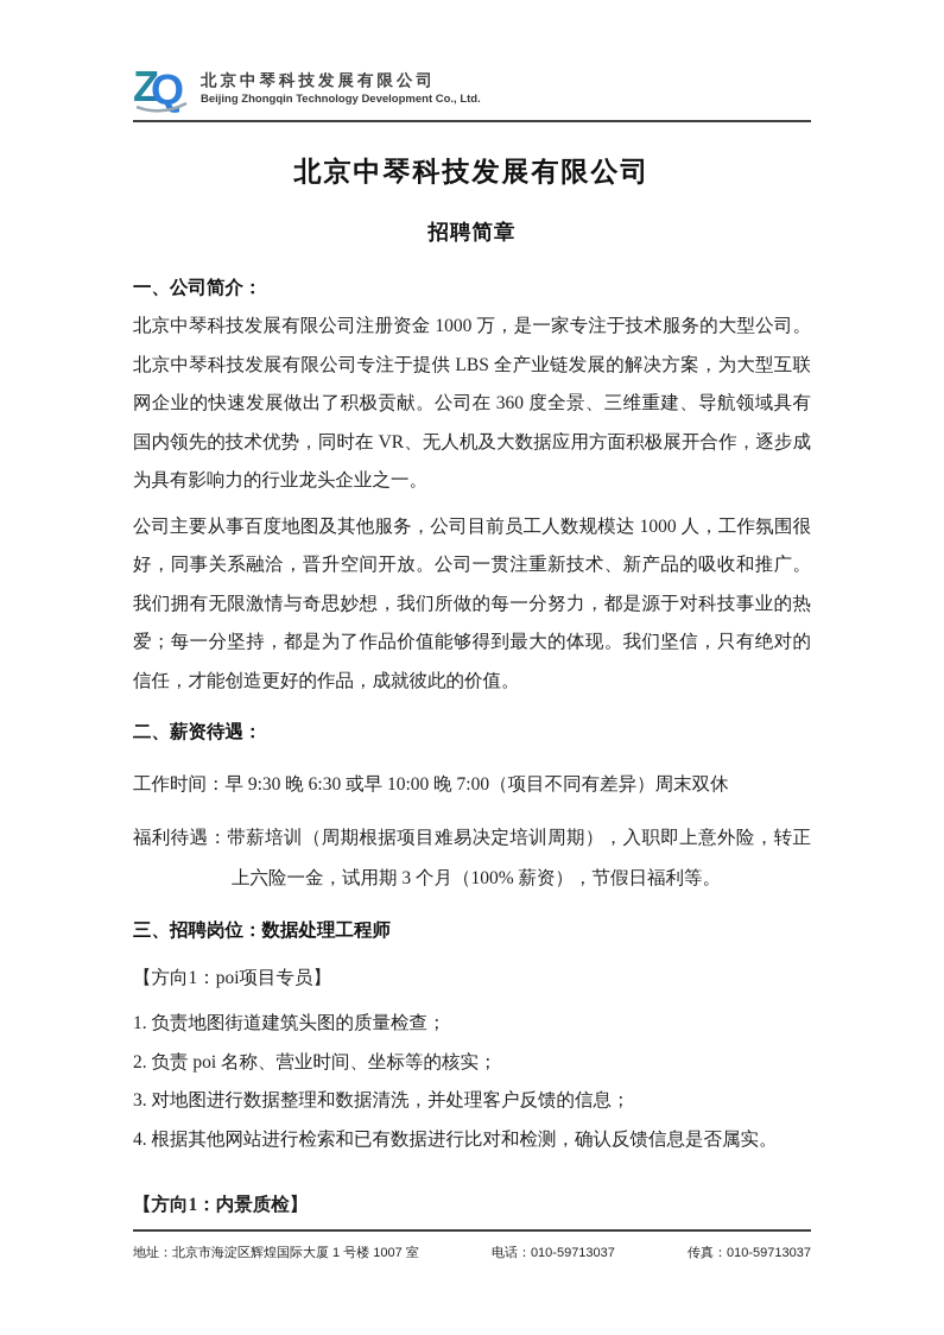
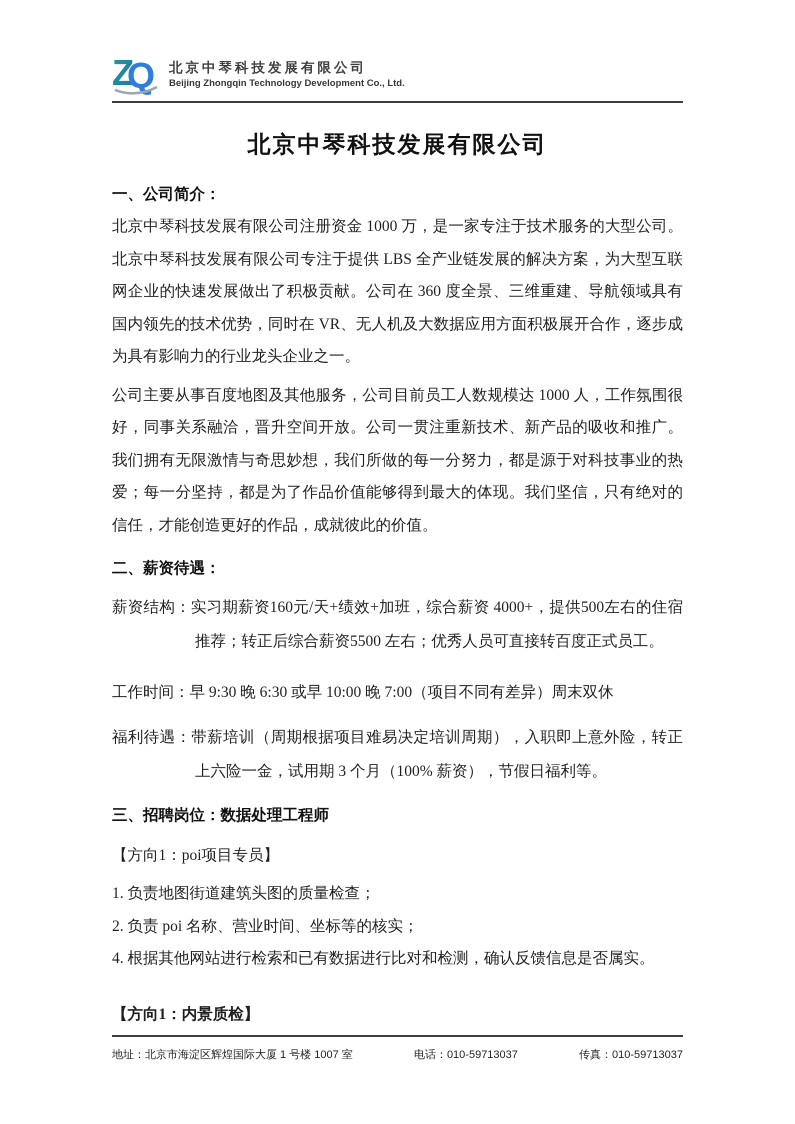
  Z
  Q
  北京中琴科技发展有限公司
  Beijing Zhongqin Technology Development Co., Ltd.
  北京中琴科技发展有限公司
- 招聘简章
  一、公司简介：
  北京中琴科技发展有限公司注册资金 1000 万，是一家专注于技术服务的大型公司。北京中琴科技发展有限公司专注于提供 LBS 全产业链发展的解决方案，为大型互联网企业的快速发展做出了积极贡献。公司在 360 度全景、三维重建、导航领域具有国内领先的技术优势，同时在 VR、无人机及大数据应用方面积极展开合作，逐步成为具有影响力的行业龙头企业之一。
  公司主要从事百度地图及其他服务，公司目前员工人数规模达 1000 人，工作氛围很好，同事关系融洽，晋升空间开放。公司一贯注重新技术、新产品的吸收和推广。我们拥有无限激情与奇思妙想，我们所做的每一分努力，都是源于对科技事业的热爱；每一分坚持，都是为了作品价值能够得到最大的体现。我们坚信，只有绝对的信任，才能创造更好的作品，成就彼此的价值。
  二、薪资待遇：
+ 薪资结构：实习期薪资160元/天+绩效+加班，综合薪资 4000+，提供500左右的住宿推荐；转正后综合薪资5500 左右；优秀人员可直接转百度正式员工。
  工作时间：早 9:30 晚 6:30 或早 10:00 晚 7:00（项目不同有差异）周末双休
  福利待遇：带薪培训（周期根据项目难易决定培训周期），入职即上意外险，转正上六险一金，试用期 3 个月（100% 薪资），节假日福利等。
  三、招聘岗位：数据处理工程师
  【方向1：poi项目专员】
  1. 负责地图街道建筑头图的质量检查；
  2. 负责 poi 名称、营业时间、坐标等的核实；
- 3. 对地图进行数据整理和数据清洗，并处理客户反馈的信息；
  4. 根据其他网站进行检索和已有数据进行比对和检测，确认反馈信息是否属实。
  【方向1：内景质检】
  地址：北京市海淀区辉煌国际大厦 1 号楼 1007 室
  电话：010-59713037
  传真：010-59713037
